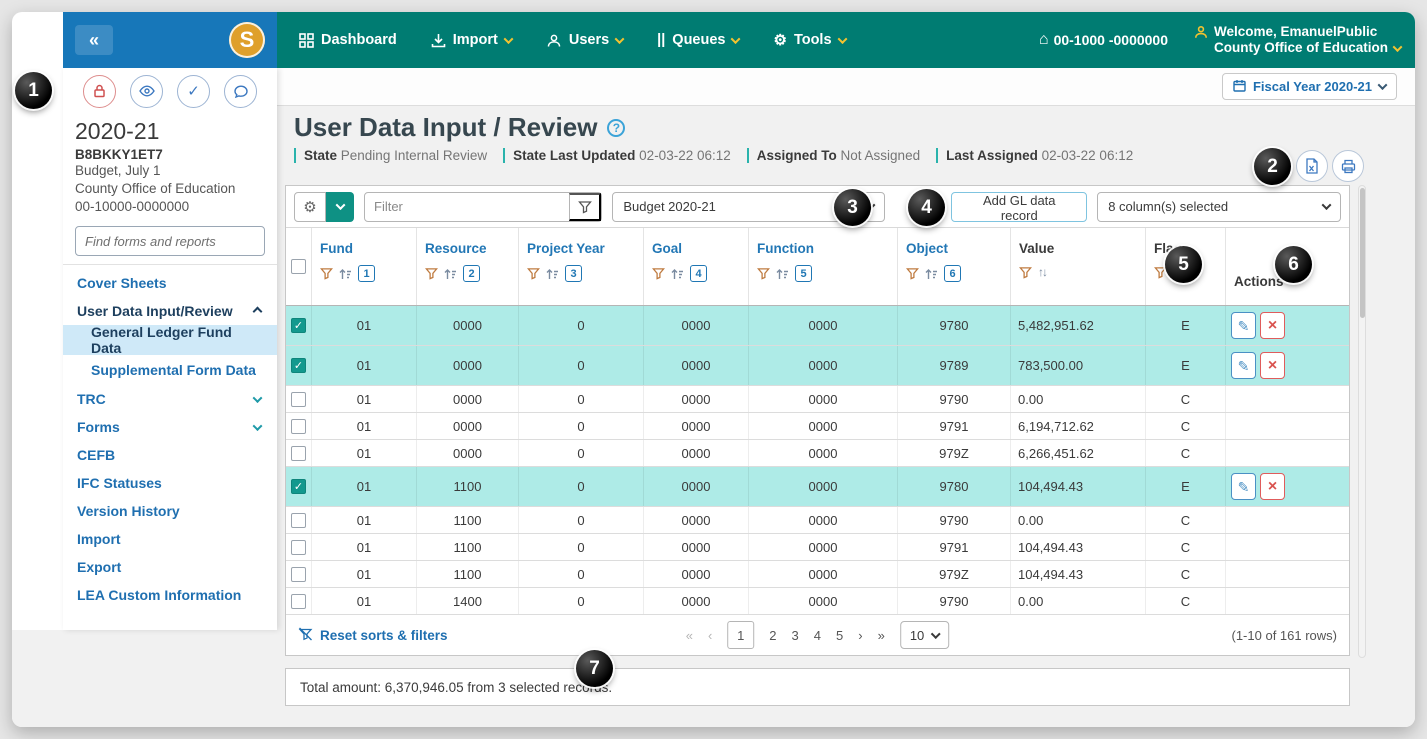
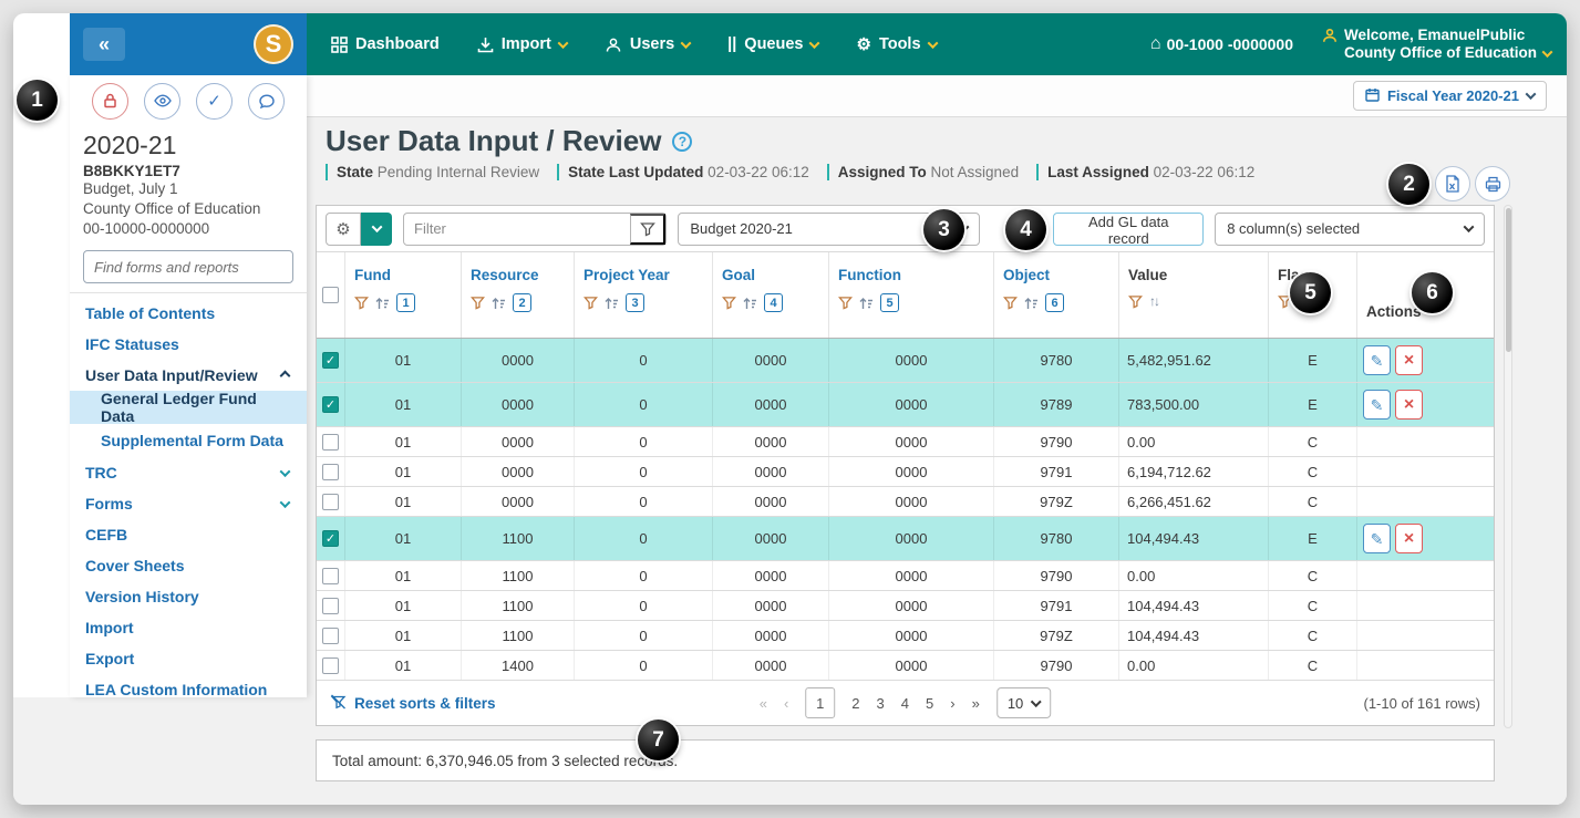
  «
  S
  Dashboard
  Import
  Users
  ||
  Queues
  ⚙
  Tools
  ⌂
  00-1000 -0000000
  Welcome, EmanuelPublic
  County Office of Education
  ✓
  2020-21
  B8BKKY1ET7
  Budget, July 1
  County Office of Education
  00-10000-0000000
  Find forms and reports
+ Table of Contents
- Cover Sheets
+ IFC Statuses
  User Data Input/Review
  General Ledger Fund Data
  Supplemental Form Data
  TRC
  Forms
  CEFB
- IFC Statuses
+ Cover Sheets
  Version History
  Import
  Export
  LEA Custom Information
  Fiscal Year 2020-21
  User Data Input / Review
  ?
  State Pending Internal Review
  State Last Updated 02-03-22 06:12
  Assigned To Not Assigned
  Last Assigned 02-03-22 06:12
  ⚙
  Filter
  Budget 2020-21
  Add GL data record
  8 column(s) selected
  Fund
  1
  Resource
  2
  Project Year
  3
  Goal
  4
  Function
  5
  Object
  6
  Value
  ↑↓
  Fla
  Actions
  ✓
  01
  0000
  0
  0000
  0000
  9780
  5,482,951.62
  E
  ✎
  ×
  ✓
  01
  0000
  0
  0000
  0000
  9789
  783,500.00
  E
  ✎
  ×
  01
  0000
  0
  0000
  0000
  9790
  0.00
  C
  01
  0000
  0
  0000
  0000
  9791
  6,194,712.62
  C
  01
  0000
  0
  0000
  0000
  979Z
  6,266,451.62
  C
  ✓
  01
  1100
  0
  0000
  0000
  9780
  104,494.43
  E
  ✎
  ×
  01
  1100
  0
  0000
  0000
  9790
  0.00
  C
  01
  1100
  0
  0000
  0000
  9791
  104,494.43
  C
  01
  1100
  0
  0000
  0000
  979Z
  104,494.43
  C
  01
  1400
  0
  0000
  0000
  9790
  0.00
  C
  Reset sorts & filters
  «
  ‹
  1
  2
  3
  4
  5
  ›
  »
  10
  (1-10 of 161 rows)
  Total amount: 6,370,946.05 from 3 selected records.
  1
  2
  3
  4
  5
  6
  7
